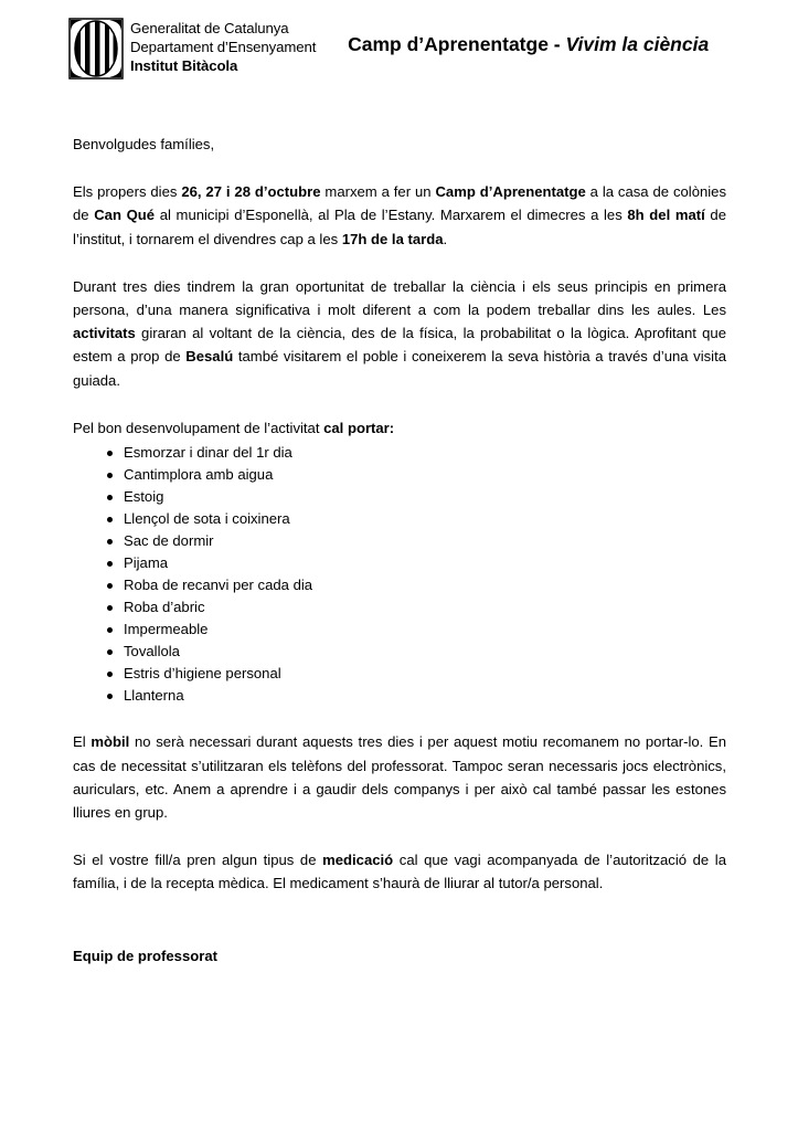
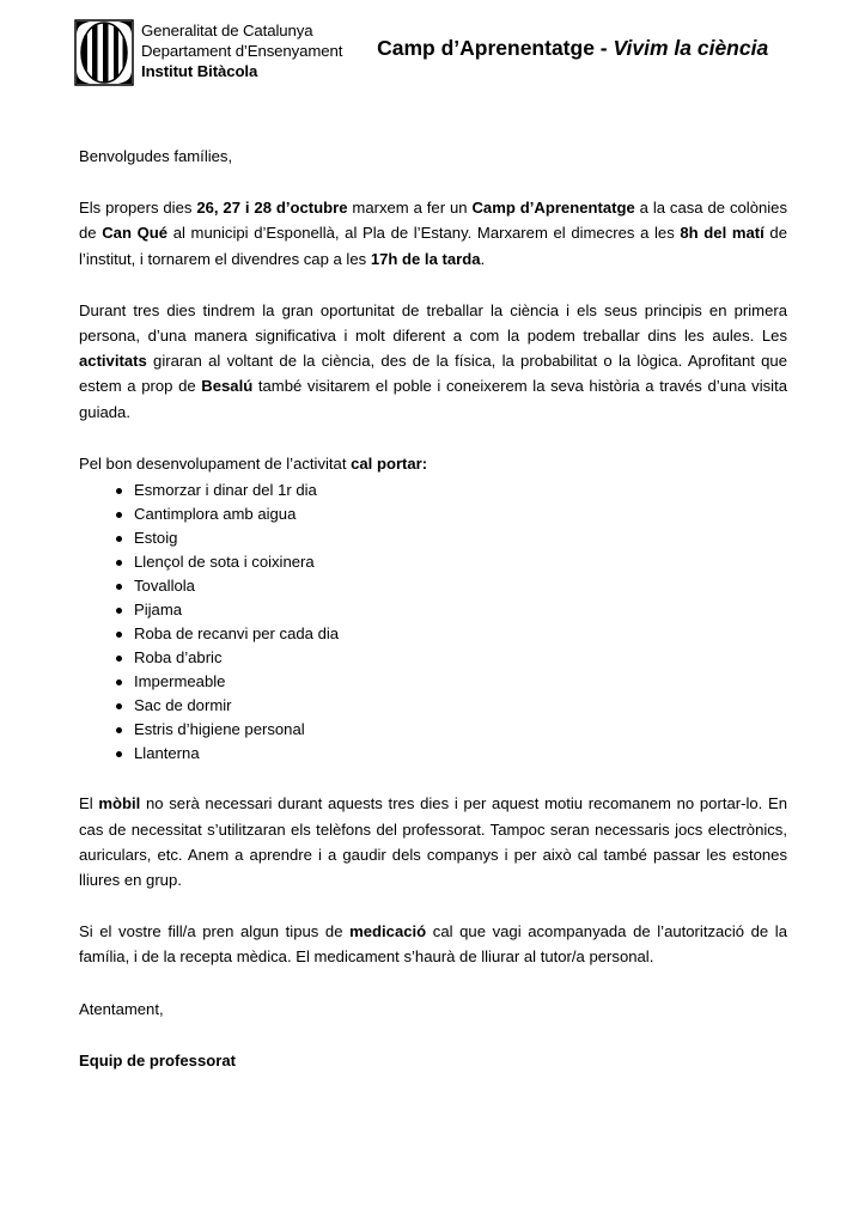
  Generalitat de Catalunya
  Departament d’Ensenyament
  Institut Bitàcola
  Camp d’Aprenentatge - Vivim la ciència
  Benvolgudes famílies,
  Els propers dies 26, 27 i 28 d’octubre marxem a fer un Camp d’Aprenentatge a la casa de colònies de Can Qué al municipi d’Esponellà, al Pla de l’Estany. Marxarem el dimecres a les 8h del matí de l’institut, i tornarem el divendres cap a les 17h de la tarda.
  Durant tres dies tindrem la gran oportunitat de treballar la ciència i els seus principis en primera persona, d’una manera significativa i molt diferent a com la podem treballar dins les aules. Les activitats giraran al voltant de la ciència, des de la física, la probabilitat o la lògica. Aprofitant que estem a prop de Besalú també visitarem el poble i coneixerem la seva història a través d’una visita guiada.
  Pel bon desenvolupament de l’activitat cal portar:
  Esmorzar i dinar del 1r dia
  Cantimplora amb aigua
  Estoig
  Llençol de sota i coixinera
- Sac de dormir
+ Tovallola
  Pijama
  Roba de recanvi per cada dia
  Roba d’abric
  Impermeable
- Tovallola
+ Sac de dormir
  Estris d’higiene personal
  Llanterna
  El mòbil no serà necessari durant aquests tres dies i per aquest motiu recomanem no portar-lo. En cas de necessitat s’utilitzaran els telèfons del professorat. Tampoc seran necessaris jocs electrònics, auriculars, etc. Anem a aprendre i a gaudir dels companys i per això cal també passar les estones lliures en grup.
  Si el vostre fill/a pren algun tipus de medicació cal que vagi acompanyada de l’autorització de la família, i de la recepta mèdica. El medicament s’haurà de lliurar al tutor/a personal.
+ Atentament,
  Equip de professorat
